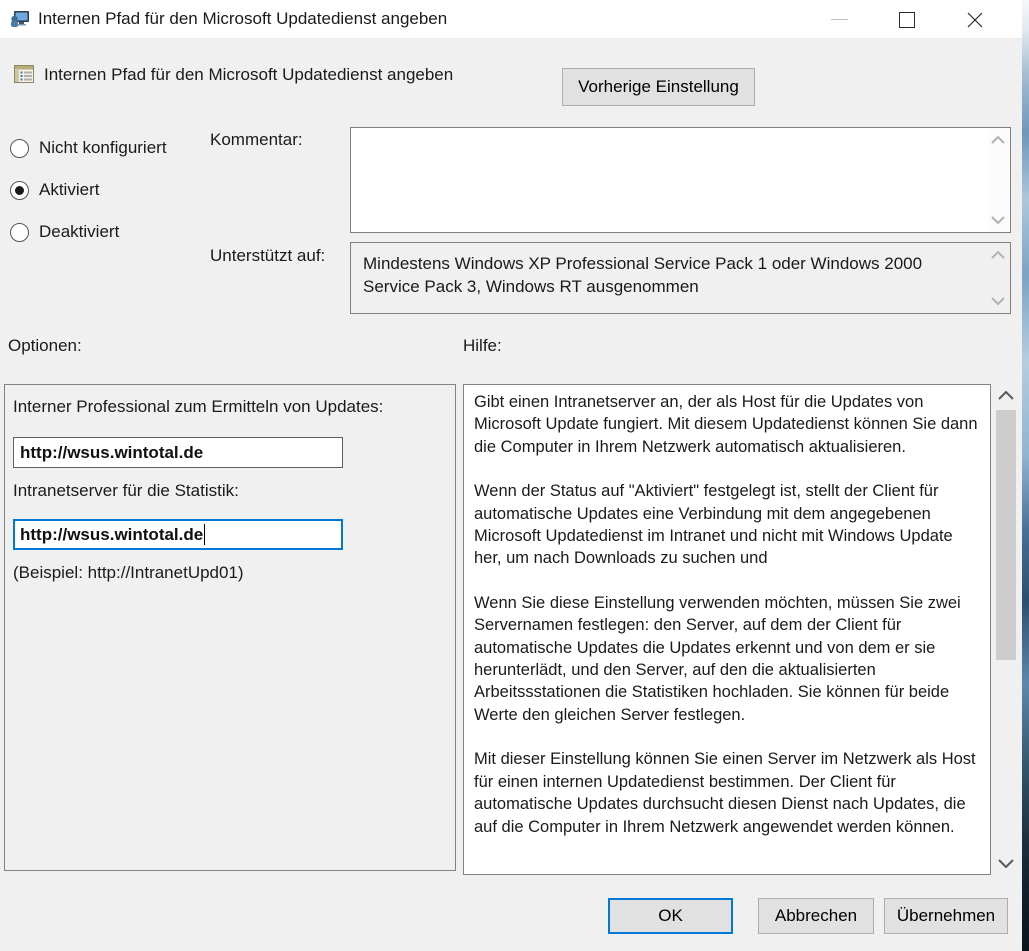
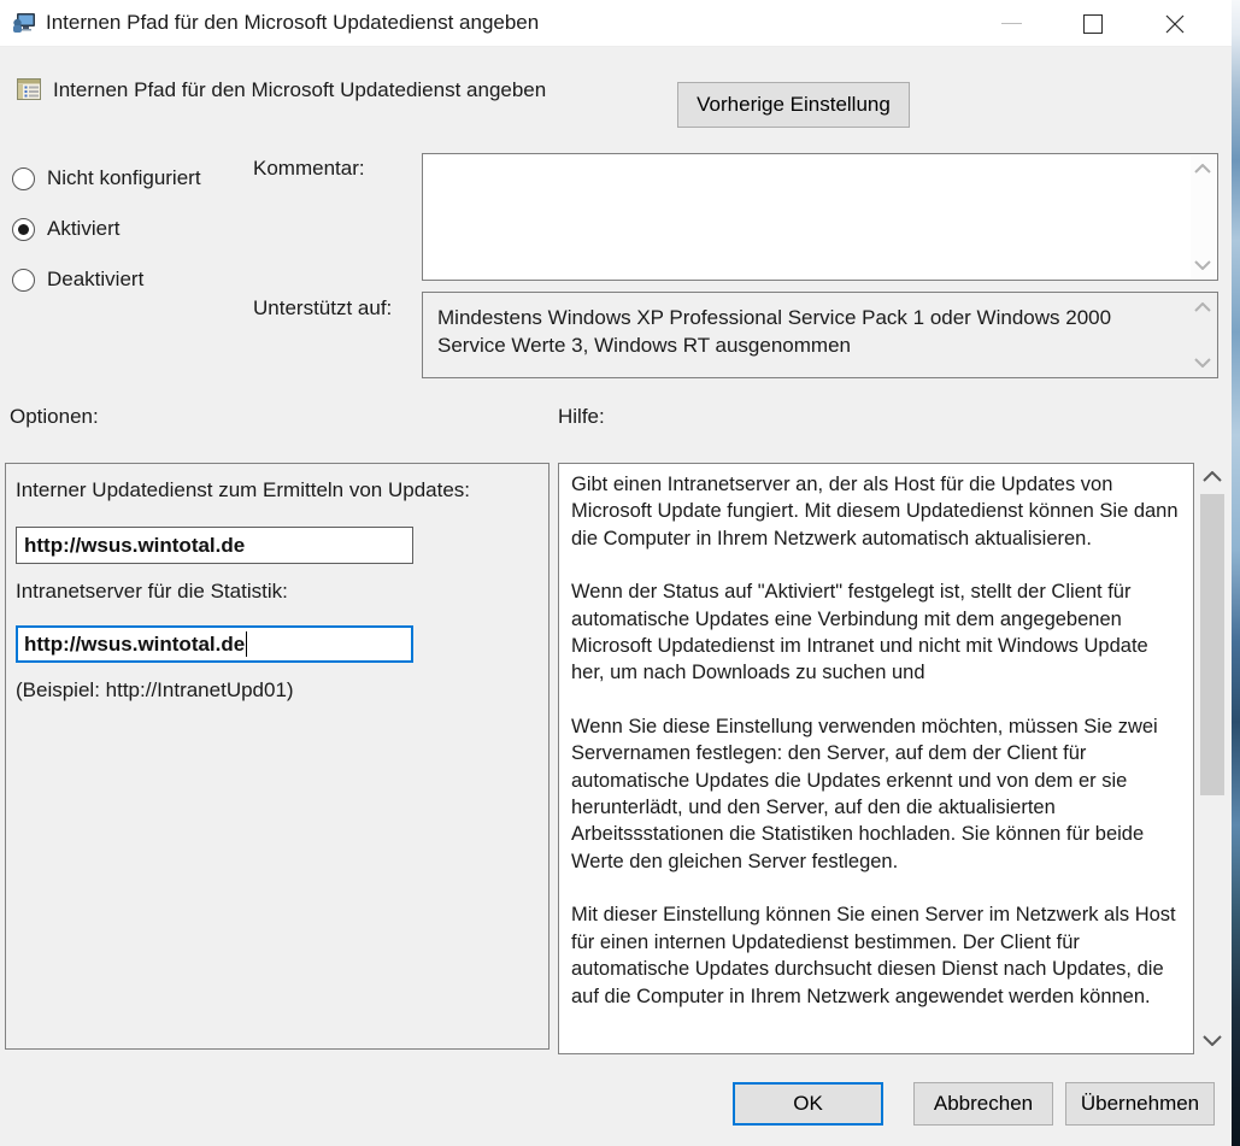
  Internen Pfad für den Microsoft Updatedienst angeben
  Internen Pfad für den Microsoft Updatedienst angeben
  Vorherige Einstellung
  Nicht konfiguriert
  Aktiviert
  Deaktiviert
  Kommentar:
  Unterstützt auf:
- Mindestens Windows XP Professional Service Pack 1 oder Windows 2000 Service Pack 3, Windows RT ausgenommen
+ Mindestens Windows XP Professional Service Pack 1 oder Windows 2000 Service Werte 3, Windows RT ausgenommen
  Optionen:
  Hilfe:
- Interner Professional zum Ermitteln von Updates:
+ Interner Updatedienst zum Ermitteln von Updates:
  http://wsus.wintotal.de
  Intranetserver für die Statistik:
  http://wsus.wintotal.de
  (Beispiel: http://IntranetUpd01)
  Gibt einen Intranetserver an, der als Host für die Updates von Microsoft Update fungiert. Mit diesem Updatedienst können Sie dann die Computer in Ihrem Netzwerk automatisch aktualisieren.
  Wenn der Status auf "Aktiviert" festgelegt ist, stellt der Client für automatische Updates eine Verbindung mit dem angegebenen Microsoft Updatedienst im Intranet und nicht mit Windows Update her, um nach Downloads zu suchen und
  Wenn Sie diese Einstellung verwenden möchten, müssen Sie zwei Servernamen festlegen: den Server, auf dem der Client für automatische Updates die Updates erkennt und von dem er sie herunterlädt, und den Server, auf den die aktualisierten Arbeitssstationen die Statistiken hochladen. Sie können für beide Werte den gleichen Server festlegen.
  Mit dieser Einstellung können Sie einen Server im Netzwerk als Host für einen internen Updatedienst bestimmen. Der Client für automatische Updates durchsucht diesen Dienst nach Updates, die auf die Computer in Ihrem Netzwerk angewendet werden können.
  OK
  Abbrechen
  Übernehmen
